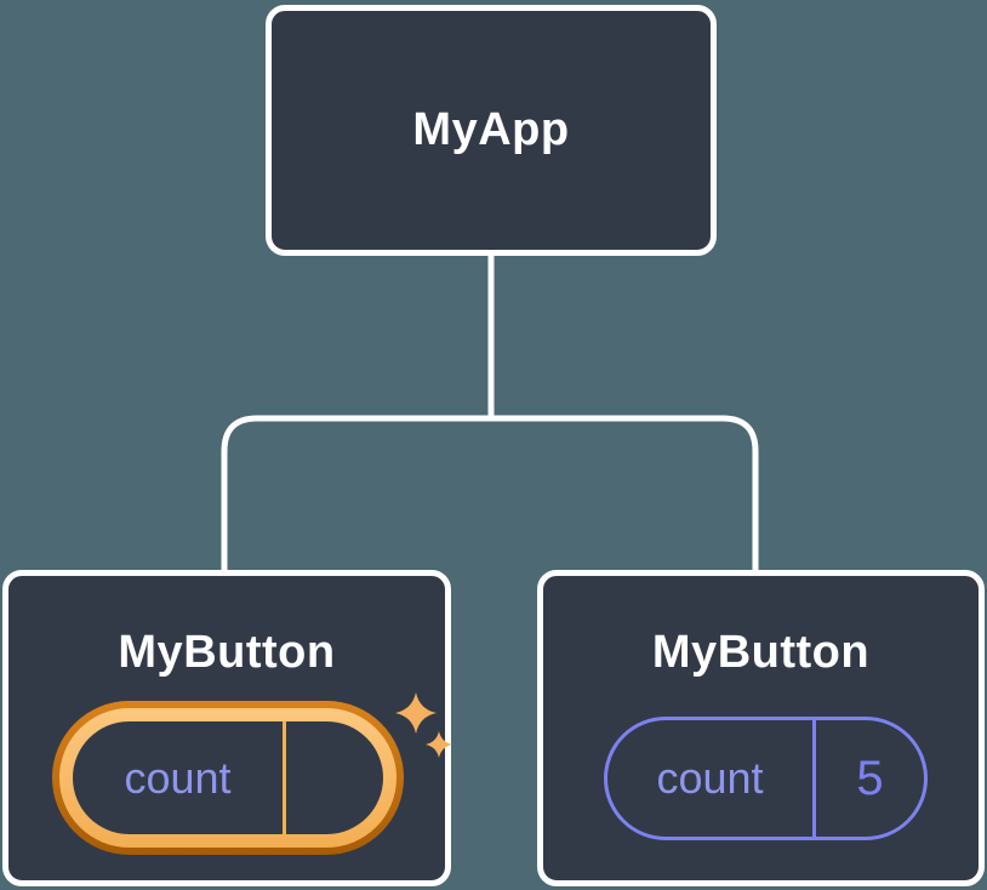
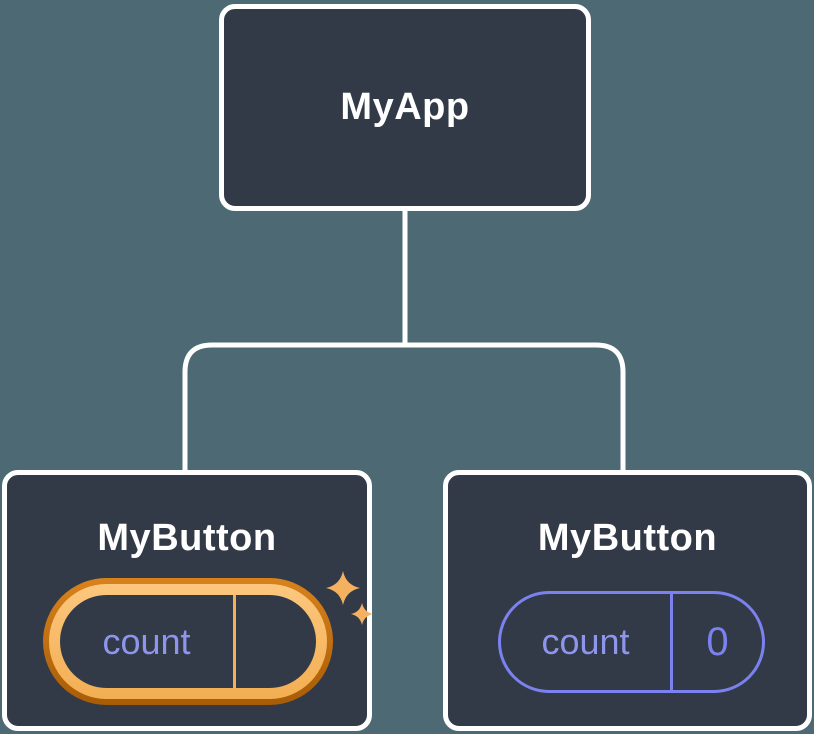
  MyApp
  MyButton
  count
  MyButton
  count
- 5
+ 0
